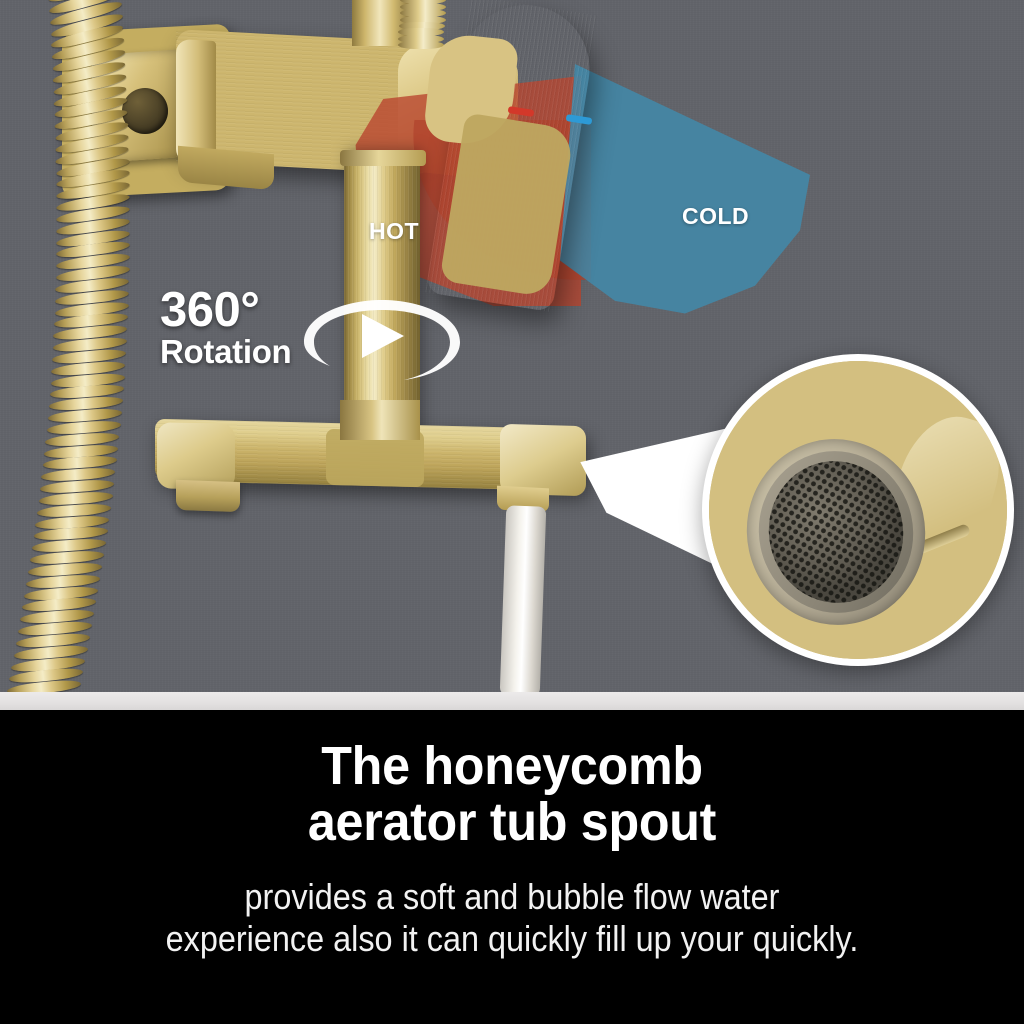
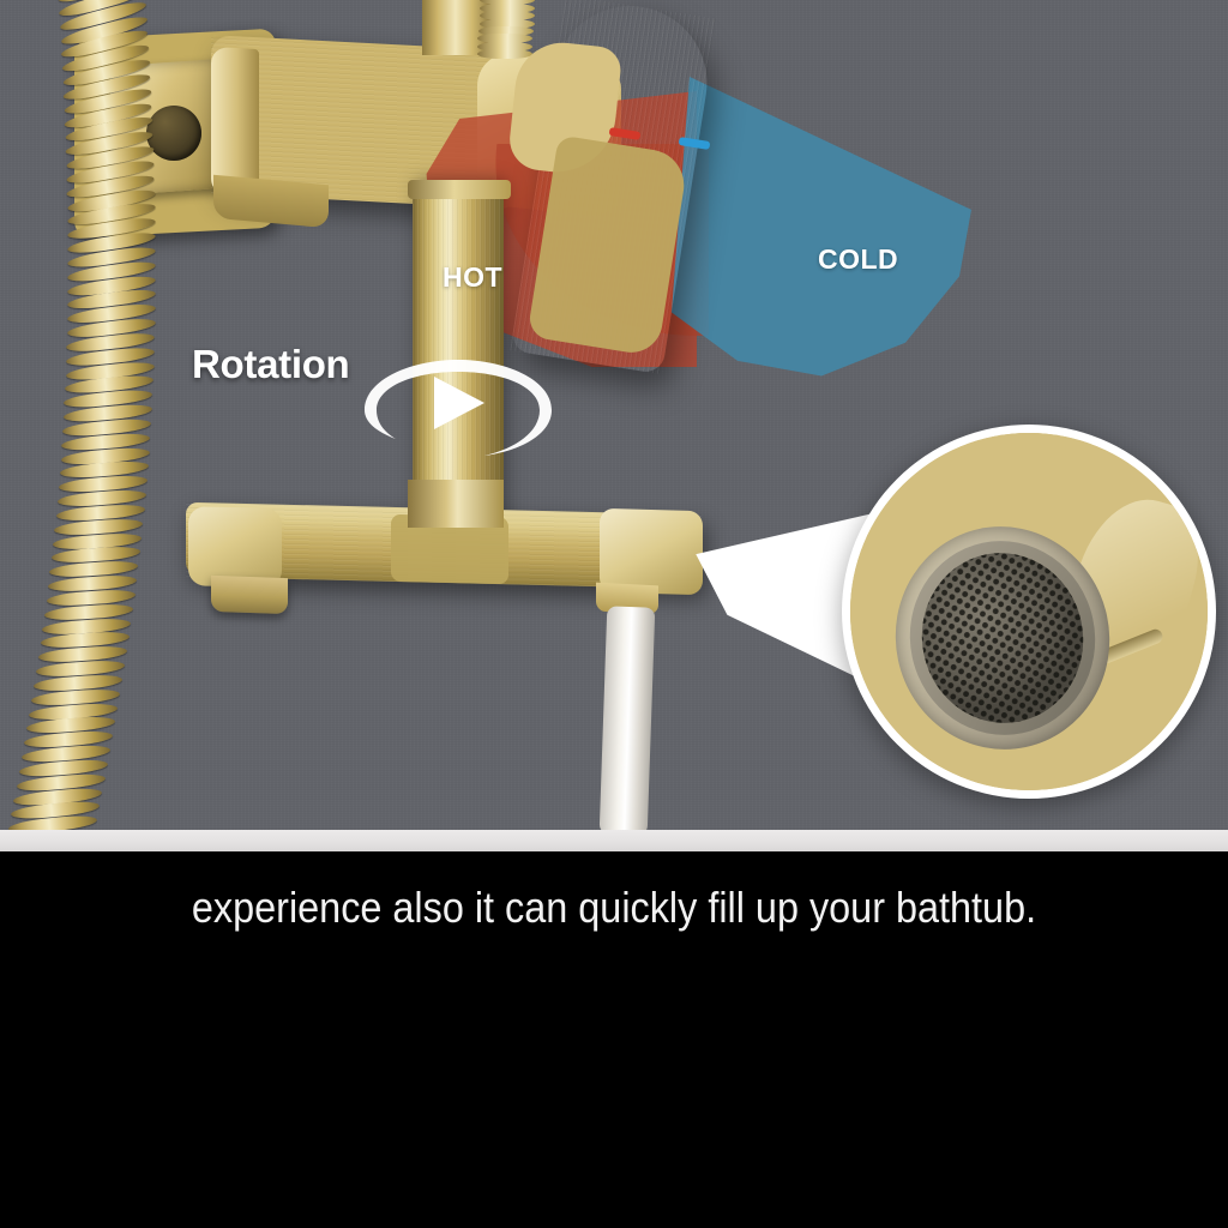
  HOT
  COLD
- 360°
  Rotation
- The honeycomb
- aerator tub spout
- provides a soft and bubble flow water
- experience also it can quickly fill up your quickly.
+ experience also it can quickly fill up your bathtub.
